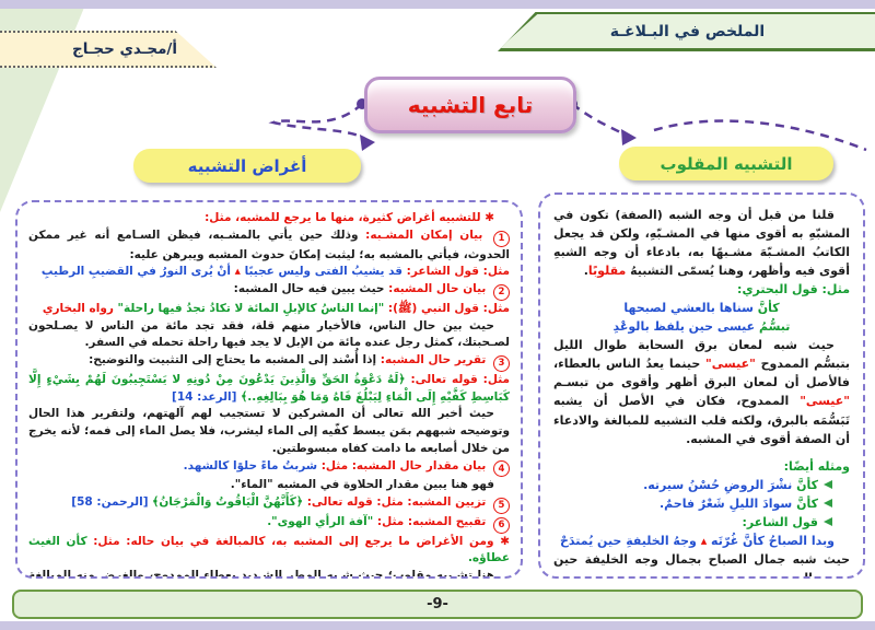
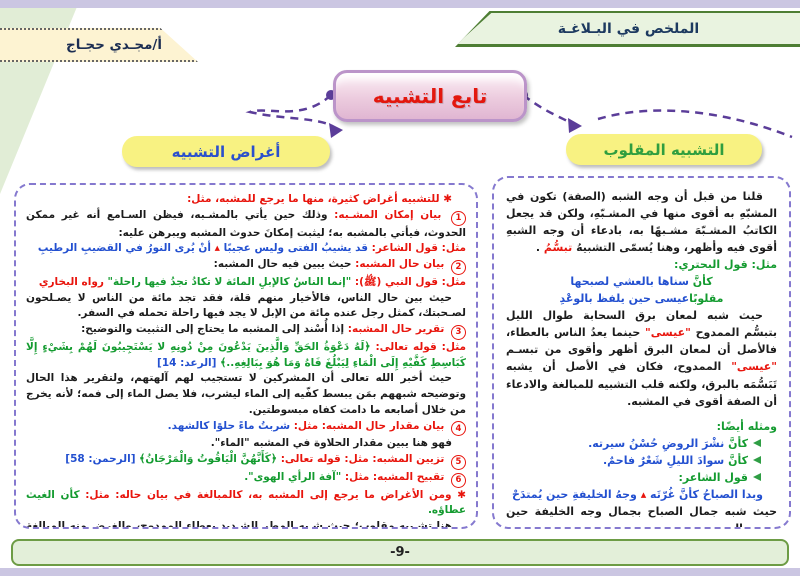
  أ/مجـدي حجـاج
  الملخص في البـلاغـة
  تابع التشبيه
  أغراض التشبيه
  التشبيه المقلوب
  ✱ للتشبيه أغراض كثيرة، منها ما يرجع للمشبه، مثل:
  1 بيان إمكان المشـبه: وذلك حين يأتي بالمشـبه، فيظن السـامع أنه غير ممكن الحدوث، فيأتي بالمشبه به؛ ليثبت إمكانَ حدوث المشبه ويبرهن عليه:
  مثل: قول الشاعر: قد يشيبُ الفتى وليس عجيبًا ▴ أنْ يُرى النورُ في القضيبِ الرطيبِ
  2 بيان حال المشبه: حيث يبين فيه حال المشبه:
  مثل: قول النبي (ﷺ): "إنما الناسُ كالإبلِ المائة لا تكادُ تجدُ فيها راحلة" رواه البخاري
  حيث بين حال الناس، فالأخيار منهم قلة، فقد تجد مائة من الناس لا يصـلحون لصـحبتك، كمثل رجل عنده مائة من الإبل لا يجد فيها راحلة تحمله في السفر.
  3 تقرير حال المشبه: إذا أُسْند إلى المشبه ما يحتاج إلى التثبيت والتوضيح:
  مثل: قوله تعالى: ﴿لَهُ دَعْوَةُ الحَقِّ وَالَّذِينَ يَدْعُونَ مِنْ دُونِهِ لا يَسْتَجِيبُونَ لَهُمْ بِشَيْءٍ إِلَّا كَبَاسِطِ كَفَّيْهِ إِلَى الْمَاءِ لِيَبْلُغَ فَاهُ وَمَا هُوَ بِبَالِغِهِ..﴾ [الرعد: 14]
  حيث أخبر الله تعالى أن المشركين لا تستجيب لهم آلهتهم، ولتقرير هذا الحال وتوضيحه شبههم بمَن يبسط كفّيه إلى الماء ليشرب، فلا يصل الماء إلى فمه؛ لأنه يخرج من خلال أصابعه ما دامت كفاه مبسوطتين.
  4 بيان مقدار حال المشبه: مثل: شربتُ ماءً حلوًا كالشهد.
  فهو هنا يبين مقدار الحلاوة في المشبه "الماء".
  5 تزيين المشبه: مثل: قوله تعالى: ﴿كَأَنَّهُنَّ الْيَاقُوتُ وَالْمَرْجَانُ﴾ [الرحمن: 58]
  6 تقبيح المشبه: مثل: "آفة الرأي الهوى".
  ✱ ومن الأغراض ما يرجع إلى المشبه به، كالمبالغة في بيان حاله: مثل: كأن الغيث عطاؤه.
- قلنا من قبل أن وجه الشبه (الصفة) تكون في المشبّهِ به أقوى منها في المشـبّهِ، ولكن قد يجعل الكاتبُ المشـبّهَ مشـبهًا به، بادعاء أن وجه الشبهِ أقوى فيه وأظهر، وهنا يُسمّى التشبيهُ مقلوبًا.
+ قلنا من قبل أن وجه الشبه (الصفة) تكون في المشبّهِ به أقوى منها في المشـبّهِ، ولكن قد يجعل الكاتبُ المشـبّهَ مشـبهًا به، بادعاء أن وجه الشبهِ أقوى فيه وأظهر، وهنا يُسمّى التشبيهُ تبسُّمُ .
  مثل: قول البحتري:
  كأنَّ سناها بالعشي لصبحها
- تبسُّمُ عيسى حين يلفظ بالوعْدِ
+ مقلوبًاعيسى حين يلفظ بالوعْدِ
  حيث شبه لمعان برق السحابة طوال الليل بتبسُّم الممدوح "عيسى" حينما يعدُ الناس بالعطاء، فالأصل أن لمعان البرق أظهر وأقوى من تبسـم "عيسى" الممدوح، فكان في الأصل أن يشبه تَبَسُّمَه بالبرق، ولكنه قلب التشبيه للمبالغة والادعاء أن الصفة أقوى في المشبه.
  ومثله أيضًا:
  كأنَّ نشْرَ الروضِ حُسْنُ سيرته.
  كأنَّ سوادَ الليلِ شَعْرٌ فاحمٌ.
  قول الشاعر:
  وبدا الصباحُ كأنَّ غُرّتَه ▴ وجهُ الخليفةِ حين يُمتدَحْ
  حيث شبه جمال الصباح بجمال وجه الخليفة حين
  -9-
